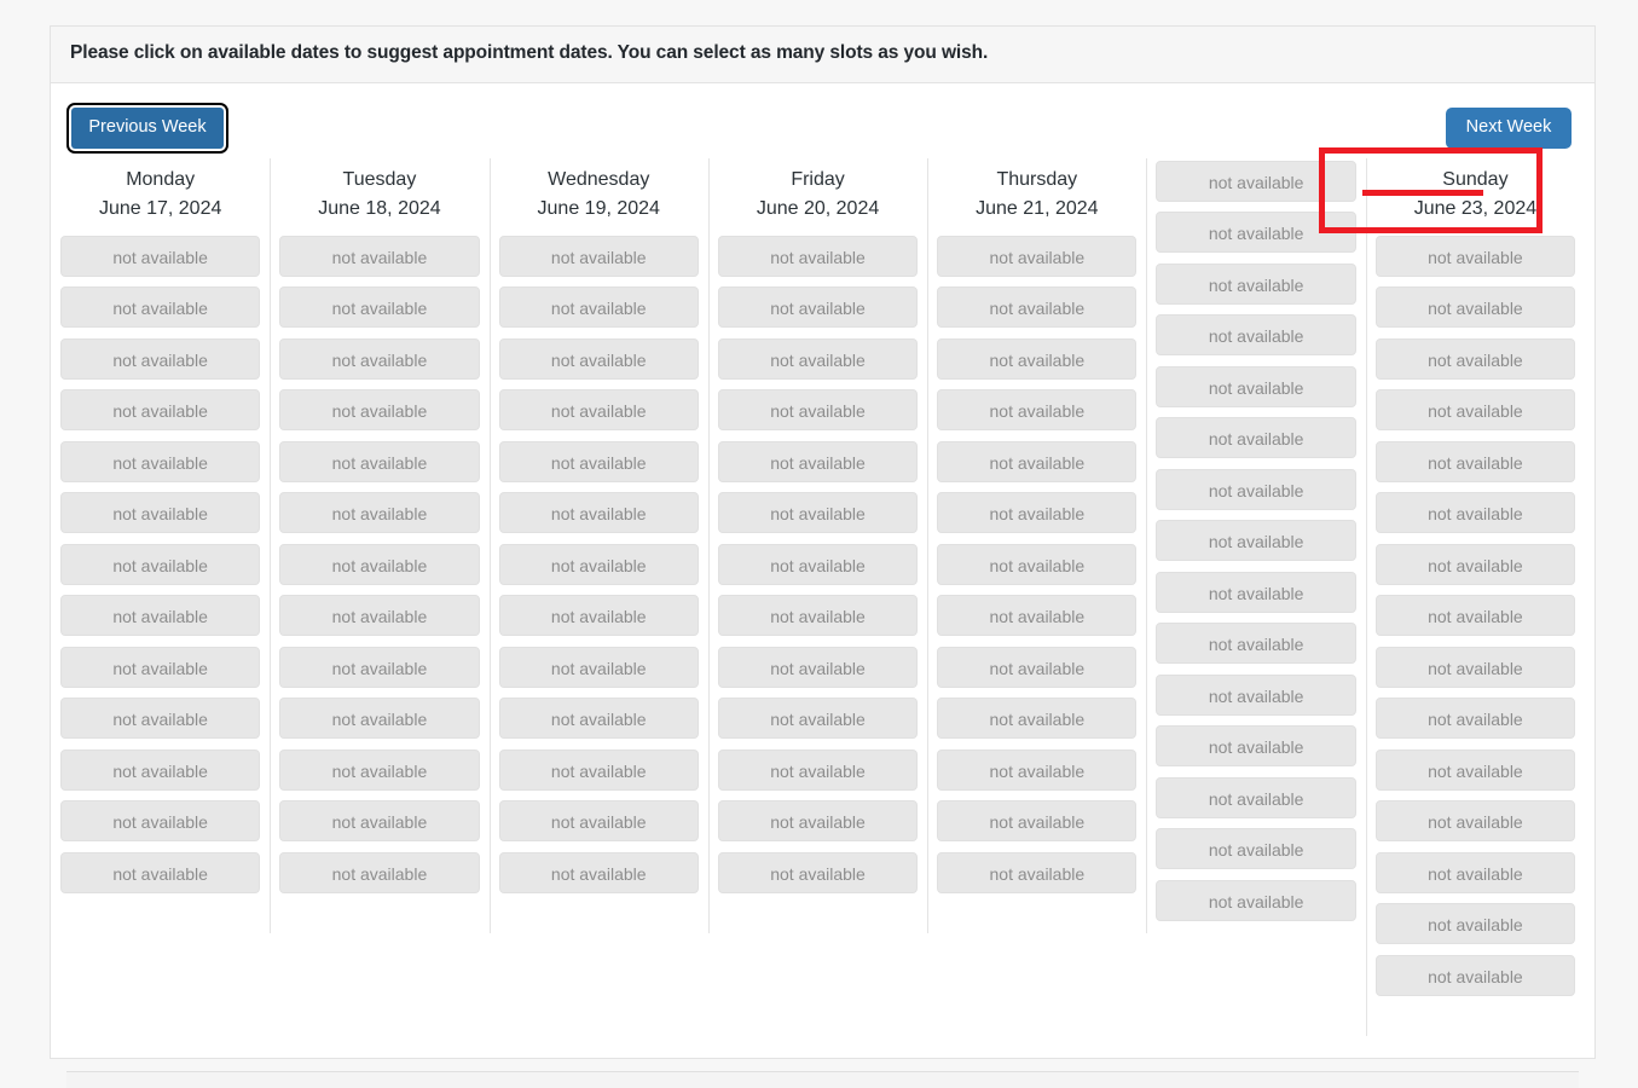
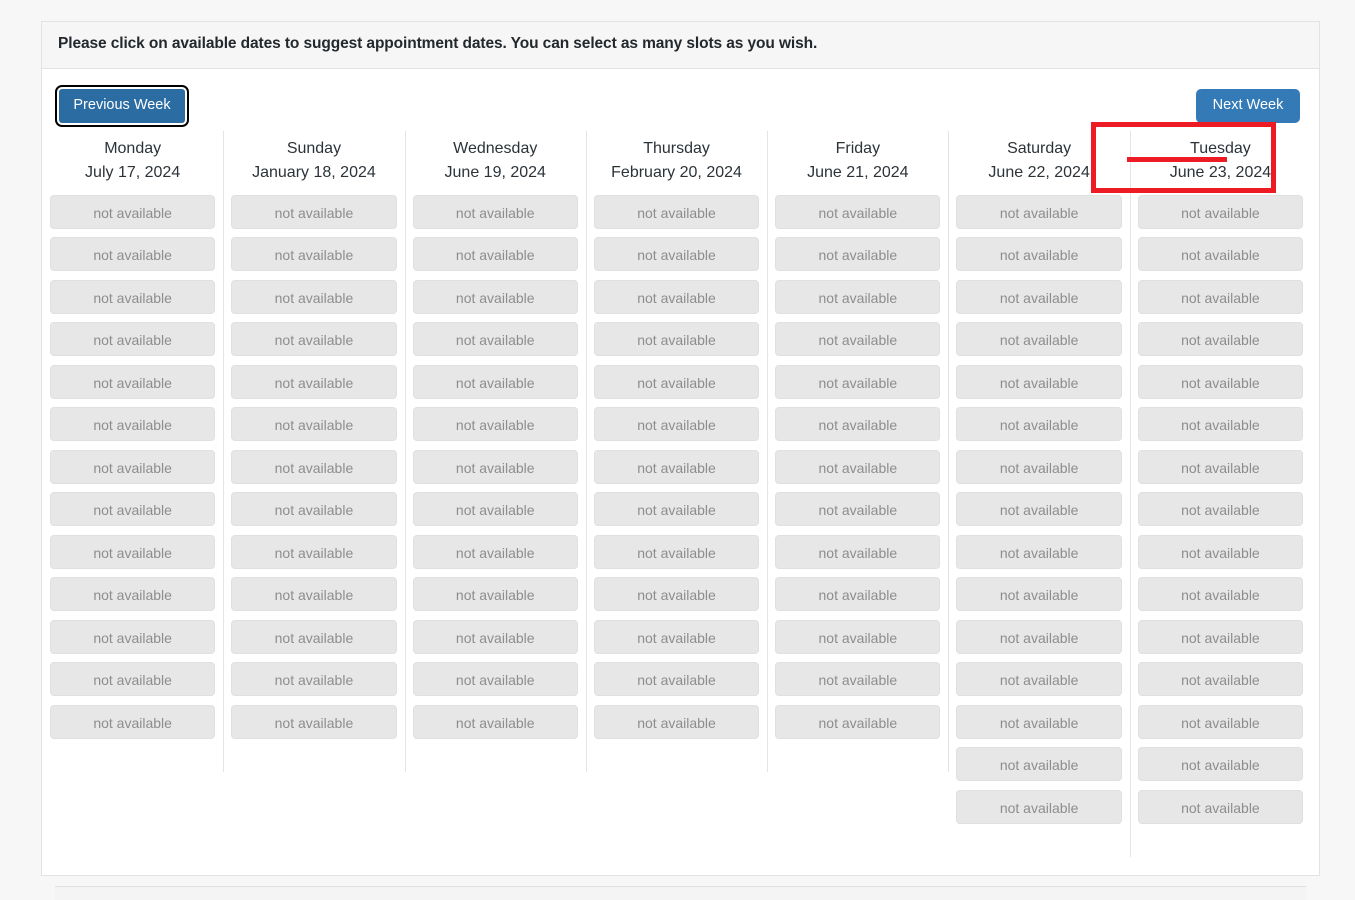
  Please click on available dates to suggest appointment dates. You can select as many slots as you wish.
  Previous Week
  Next Week
  Monday
- June 17, 2024
+ July 17, 2024
  not available
  not available
  not available
  not available
  not available
  not available
  not available
  not available
  not available
  not available
  not available
  not available
  not available
- Tuesday
+ Sunday
- June 18, 2024
+ January 18, 2024
  not available
  not available
  not available
  not available
  not available
  not available
  not available
  not available
  not available
  not available
  not available
  not available
  not available
  Wednesday
  June 19, 2024
  not available
  not available
  not available
  not available
  not available
  not available
  not available
  not available
  not available
  not available
  not available
  not available
  not available
- Friday
+ Thursday
- June 20, 2024
+ February 20, 2024
  not available
  not available
  not available
  not available
  not available
  not available
  not available
  not available
  not available
  not available
  not available
  not available
  not available
- Thursday
+ Friday
  June 21, 2024
  not available
  not available
  not available
  not available
  not available
  not available
  not available
  not available
  not available
  not available
  not available
  not available
  not available
+ Saturday
+ June 22, 2024
  not available
  not available
  not available
  not available
  not available
  not available
  not available
  not available
  not available
  not available
  not available
  not available
  not available
  not available
  not available
- Sunday
+ Tuesday
  June 23, 2024
  not available
  not available
  not available
  not available
  not available
  not available
  not available
  not available
  not available
  not available
  not available
  not available
  not available
  not available
  not available
